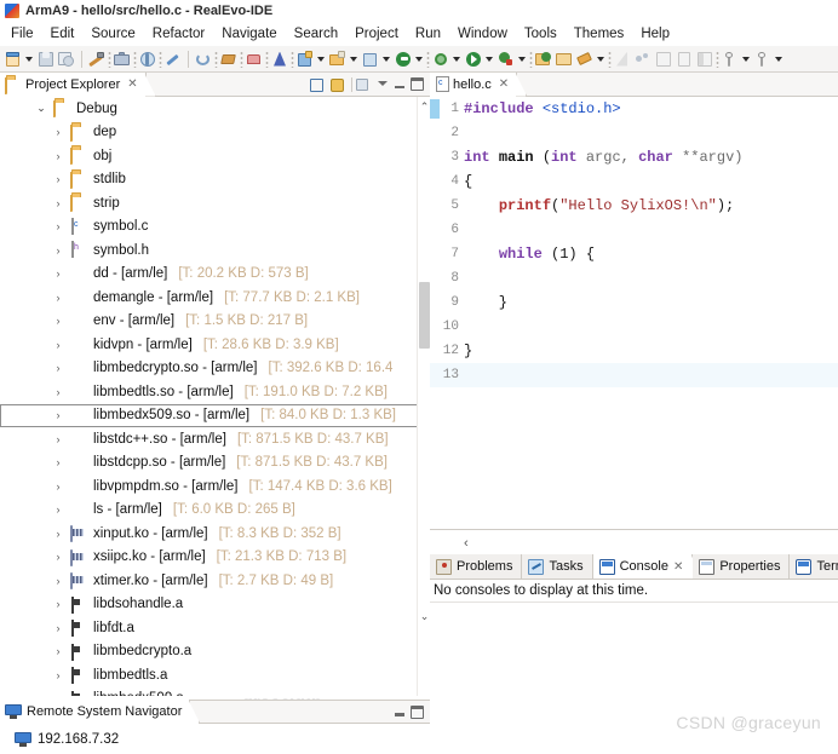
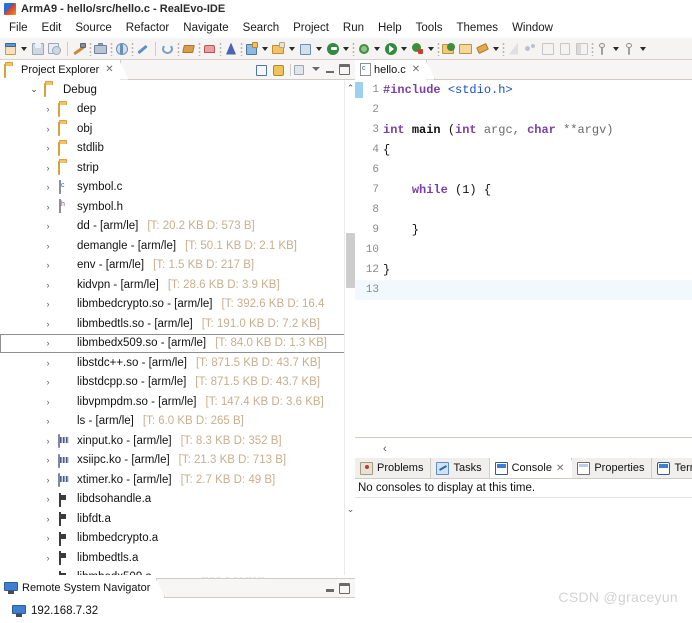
  ArmA9 - hello/src/hello.c - RealEvo-IDE
  File
  Edit
  Source
  Refactor
  Navigate
  Search
  Project
  Run
- Window
+ Help
  Tools
  Themes
- Help
+ Window
  Project Explorer
  ✕
  ⌄
  Debug
  ›
  dep
  ›
  obj
  ›
  stdlib
  ›
  strip
  ›
  symbol.c
  ›
  symbol.h
  ›
  dd - [arm/le]
  [T: 20.2 KB D: 573 B]
  ›
  demangle - [arm/le]
- [T: 77.7 KB D: 2.1 KB]
+ [T: 50.1 KB D: 2.1 KB]
  ›
  env - [arm/le]
  [T: 1.5 KB D: 217 B]
  ›
  kidvpn - [arm/le]
  [T: 28.6 KB D: 3.9 KB]
  ›
  libmbedcrypto.so - [arm/le]
  [T: 392.6 KB D: 16.4
  ›
  libmbedtls.so - [arm/le]
  [T: 191.0 KB D: 7.2 KB]
  ›
  libmbedx509.so - [arm/le]
  [T: 84.0 KB D: 1.3 KB]
  ›
  libstdc++.so - [arm/le]
  [T: 871.5 KB D: 43.7 KB]
  ›
  libstdcpp.so - [arm/le]
  [T: 871.5 KB D: 43.7 KB]
  ›
  libvpmpdm.so - [arm/le]
  [T: 147.4 KB D: 3.6 KB]
  ›
  ls - [arm/le]
  [T: 6.0 KB D: 265 B]
  ›
  xinput.ko - [arm/le]
  [T: 8.3 KB D: 352 B]
  ›
  xsiipc.ko - [arm/le]
  [T: 21.3 KB D: 713 B]
  ›
  xtimer.ko - [arm/le]
  [T: 2.7 KB D: 49 B]
  ›
  libdsohandle.a
  ›
  libfdt.a
  ›
  libmbedcrypto.a
  ›
  libmbedtls.a
  ⌃
  ⌄
  Remote System Navigator
  192.168.7.32
  hello.c
  ✕
  1
  #include <stdio.h>
  2
  3
  int main (int argc, char **argv)
  4
  {
- 5
- printf("Hello SylixOS!\n");
  6
  7
  while (1) {
  8
  9
  }
  10
  12
  }
  13
  ‹
  Problems
  Tasks
  Console
  ✕
  Properties
  Ter
  No consoles to display at this time.
  CSDN @graceyun
